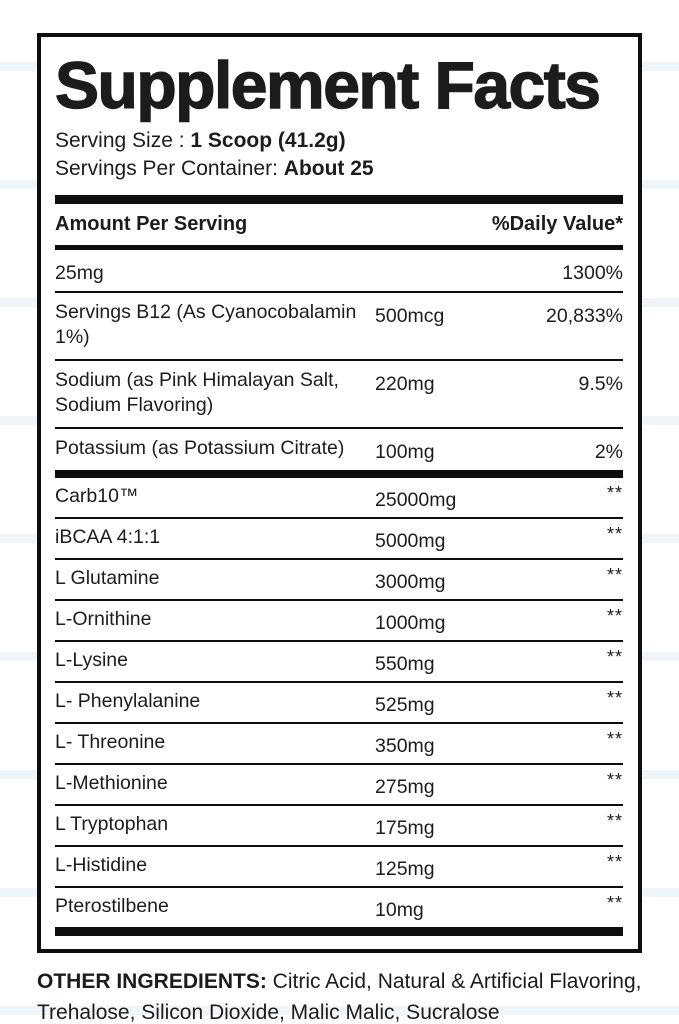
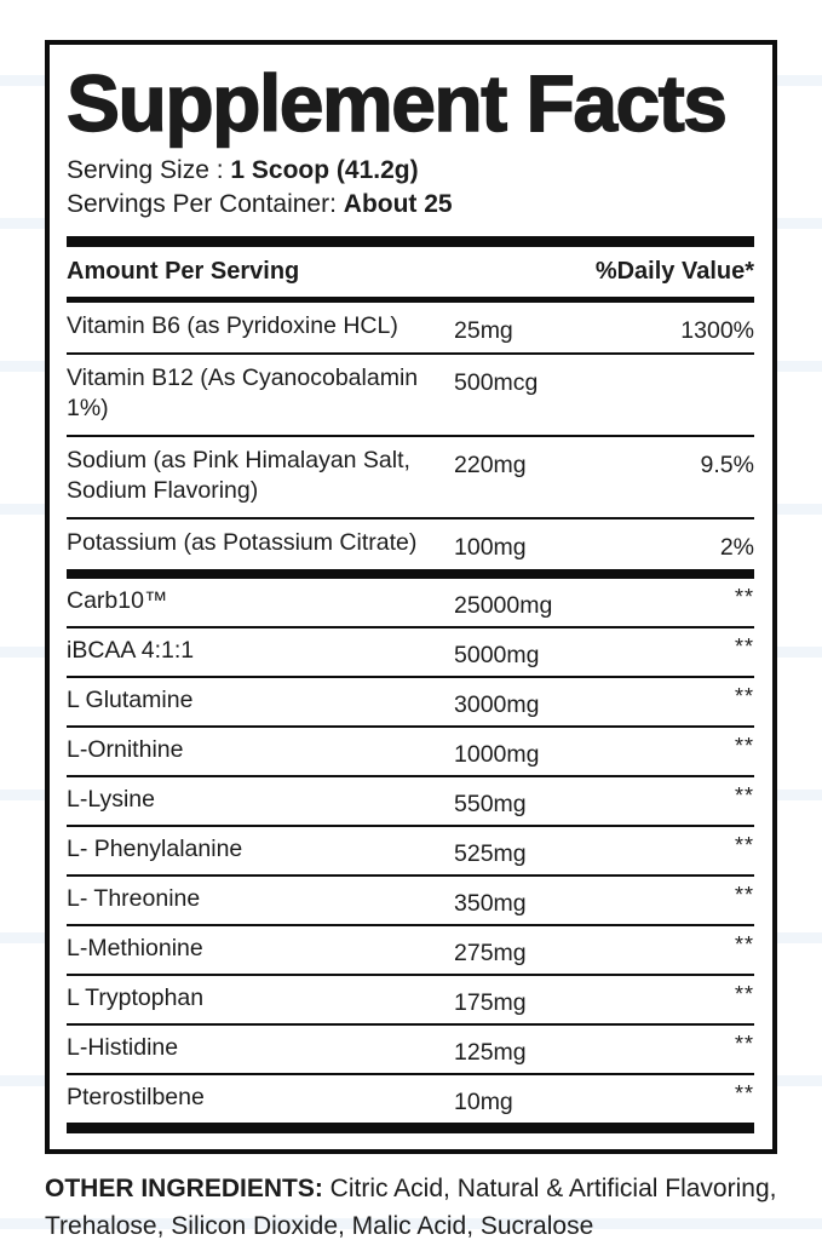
  Supplement Facts
  Serving Size : 1 Scoop (41.2g)
  Servings Per Container: About 25
  Amount Per Serving
  %Daily Value*
+ Vitamin B6 (as Pyridoxine HCL)
  25mg
  1300%
- Servings B12 (As Cyanocobalamin 1%)
+ Vitamin B12 (As Cyanocobalamin 1%)
  500mcg
- 20,833%
  Sodium (as Pink Himalayan Salt, Sodium Flavoring)
  220mg
  9.5%
  Potassium (as Potassium Citrate)
  100mg
  2%
  Carb10™
  25000mg
  **
  iBCAA 4:1:1
  5000mg
  **
  L Glutamine
  3000mg
  **
  L-Ornithine
  1000mg
  **
  L-Lysine
  550mg
  **
  L- Phenylalanine
  525mg
  **
  L- Threonine
  350mg
  **
  L-Methionine
  275mg
  **
  L Tryptophan
  175mg
  **
  L-Histidine
  125mg
  **
  Pterostilbene
  10mg
  **
- OTHER INGREDIENTS: Citric Acid, Natural & Artificial Flavoring, Trehalose, Silicon Dioxide, Malic Malic, Sucralose
+ OTHER INGREDIENTS: Citric Acid, Natural & Artificial Flavoring, Trehalose, Silicon Dioxide, Malic Acid, Sucralose
